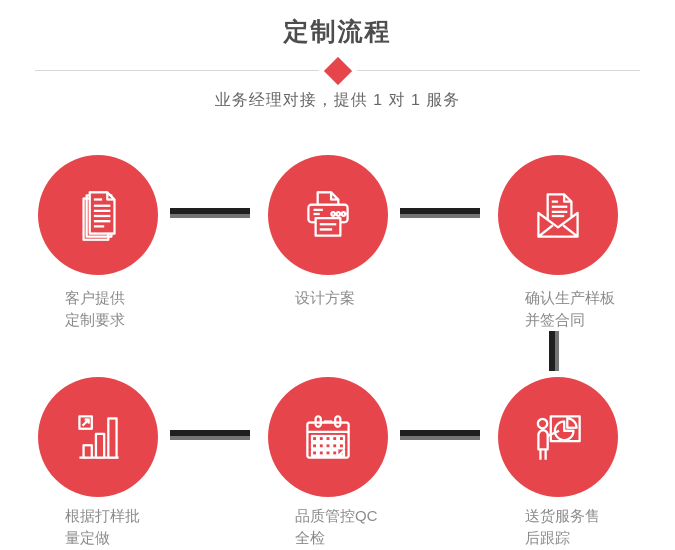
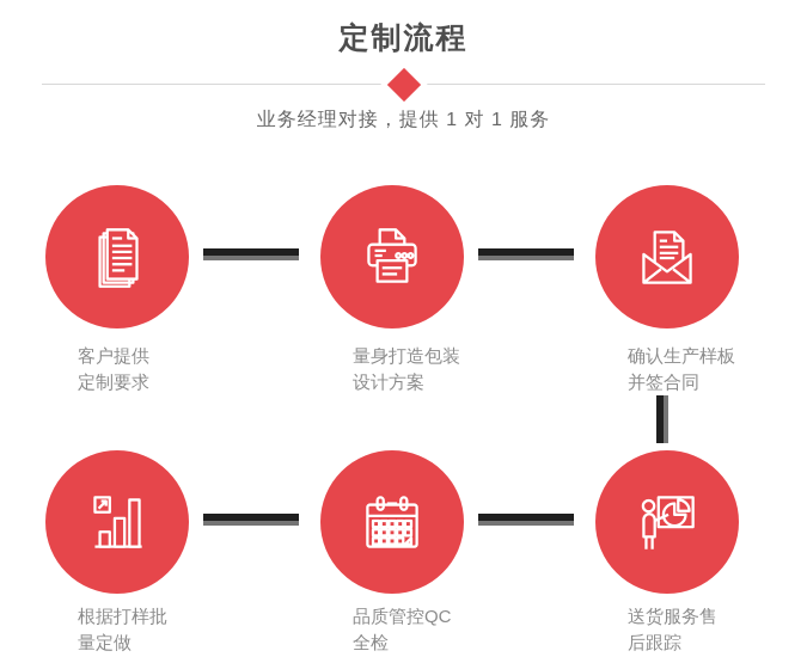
  定制流程
  业务经理对接，提供 1 对 1 服务
  客户提供
  定制要求
+ 量身打造包装
  设计方案
  确认生产样板
  并签合同
  根据打样批
  量定做
  品质管控QC
  全检
  送货服务售
  后跟踪
